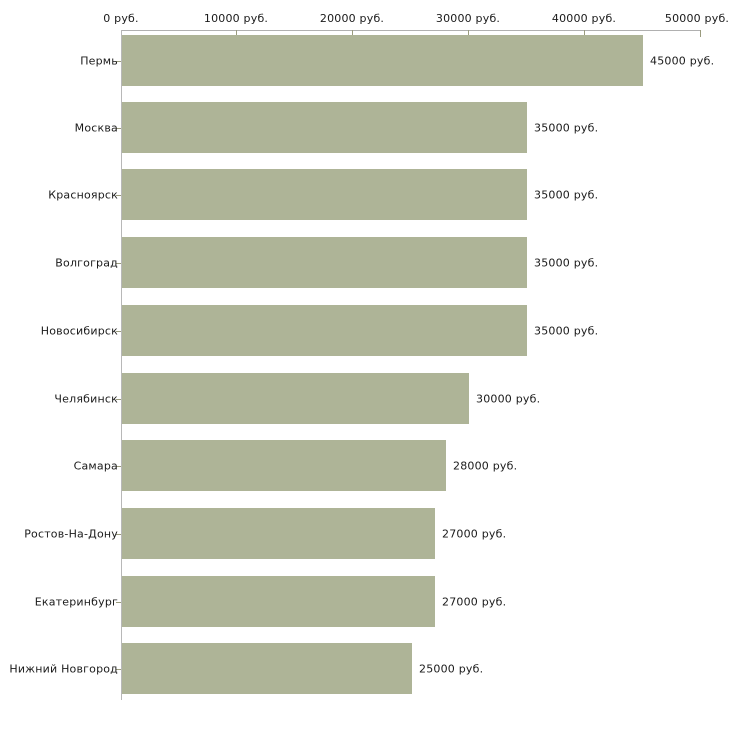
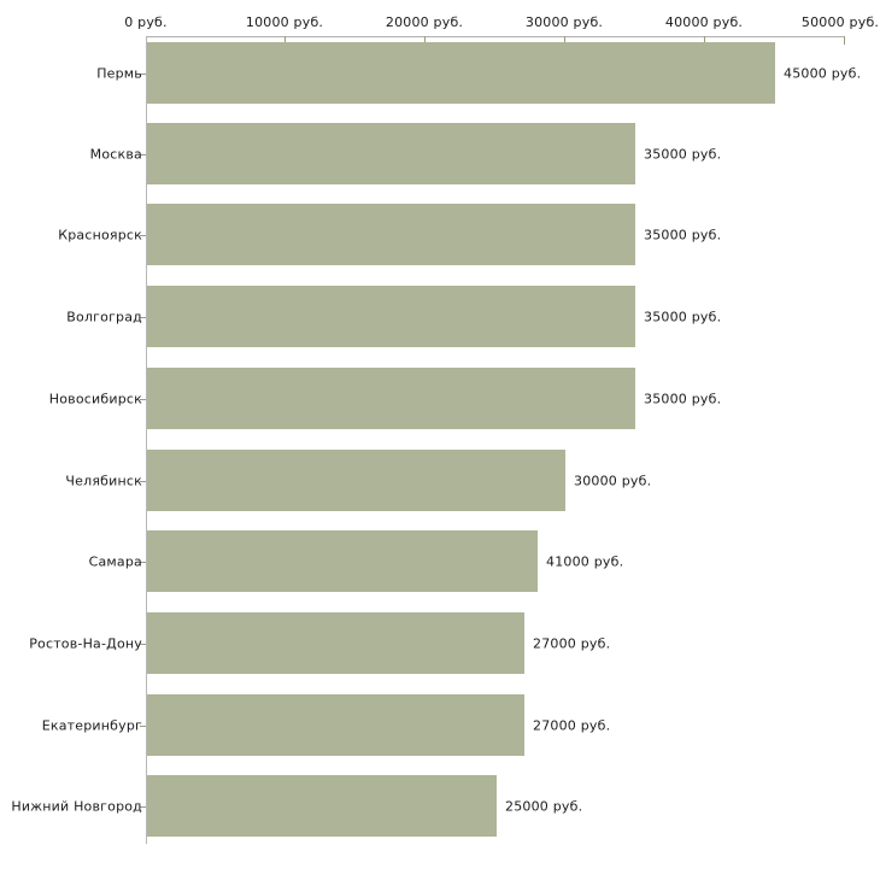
  0 руб.
  10000 руб.
  20000 руб.
  30000 руб.
  40000 руб.
  50000 руб.
  Пермь
  45000 руб.
  Москва
  35000 руб.
  Красноярск
  35000 руб.
  Волгоград
  35000 руб.
  Новосибирск
  35000 руб.
  Челябинск
  30000 руб.
  Самара
- 28000 руб.
+ 41000 руб.
  Ростов-На-Дону
  27000 руб.
  Екатеринбург
  27000 руб.
  Нижний Новгород
  25000 руб.
